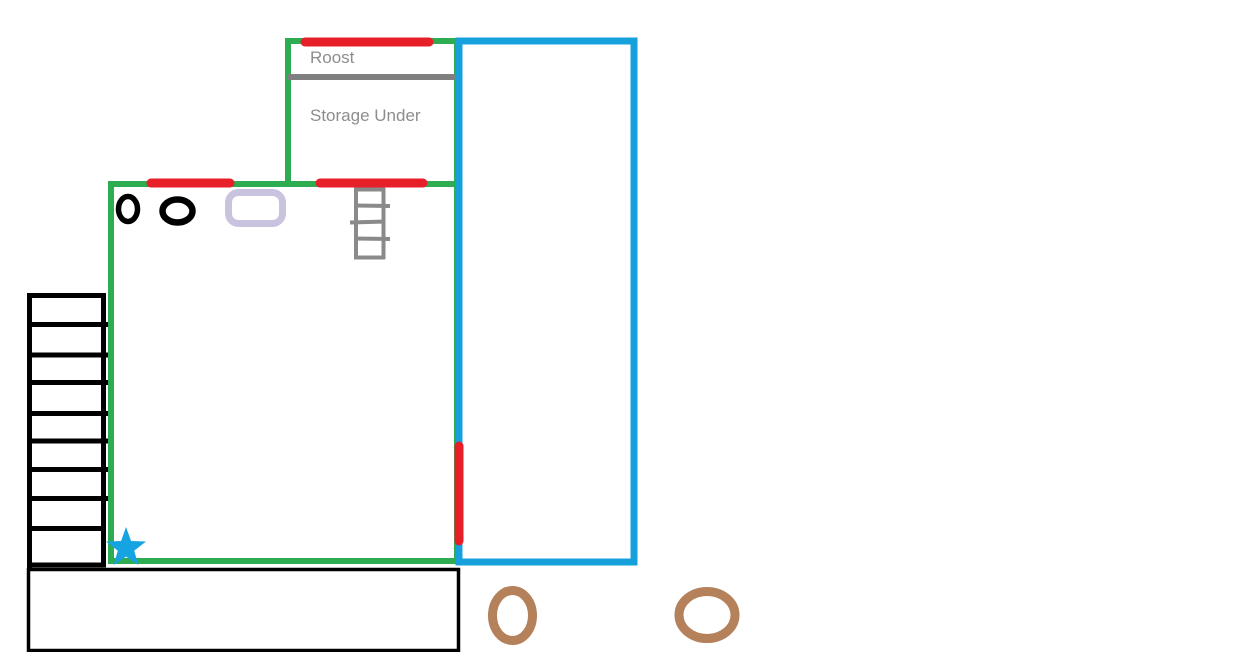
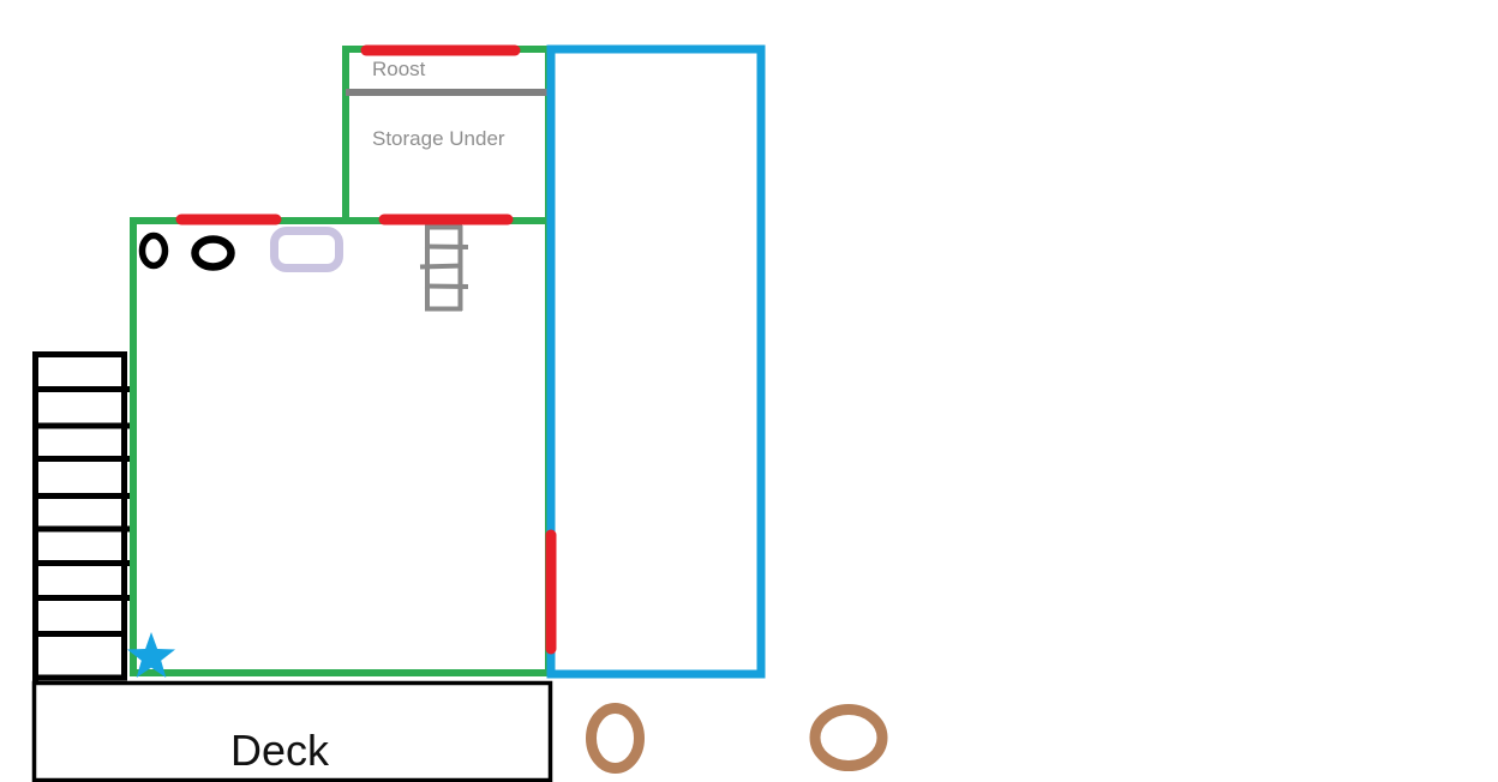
  Roost
  Storage Under
+ Deck
